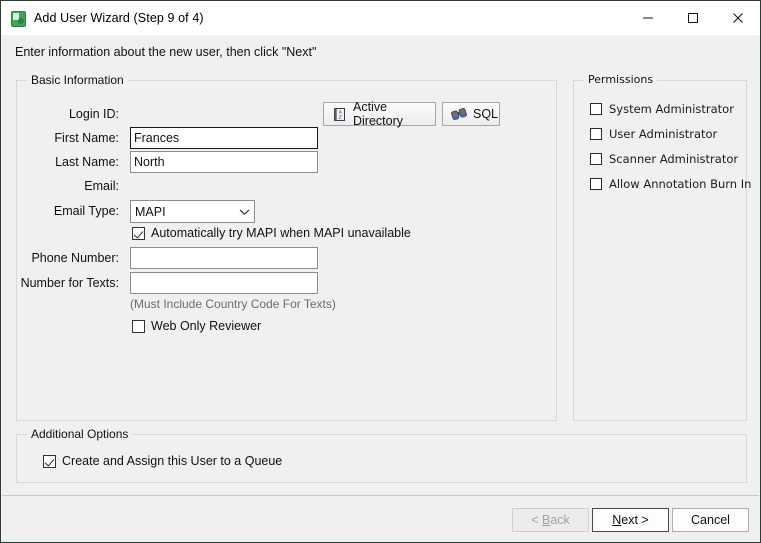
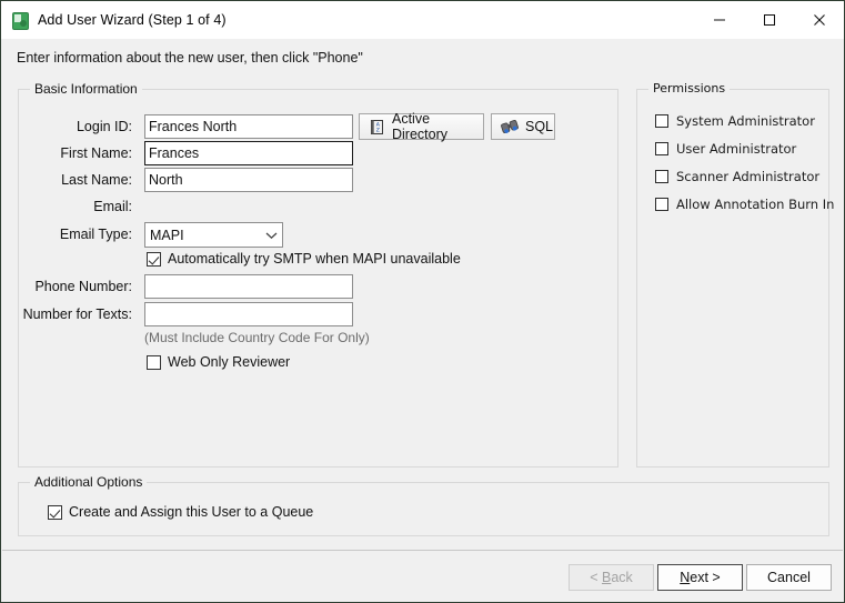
- Add User Wizard (Step 9 of 4)
+ Add User Wizard (Step 1 of 4)
- Enter information about the new user, then click "Next"
+ Enter information about the new user, then click "Phone"
  Basic Information
  Login ID:
+ Frances North
  Active Directory
  SQL
  First Name:
  Frances
  Last Name:
  North
  Email:
  Email Type:
  MAPI
- Automatically try MAPI when MAPI unavailable
+ Automatically try SMTP when MAPI unavailable
  Phone Number:
  Number for Texts:
- (Must Include Country Code For Texts)
+ (Must Include Country Code For Only)
  Web Only Reviewer
  Permissions
  System Administrator
  User Administrator
  Scanner Administrator
  Allow Annotation Burn In
  Additional Options
  Create and Assign this User to a Queue
  < Back
  Next >
  Cancel
